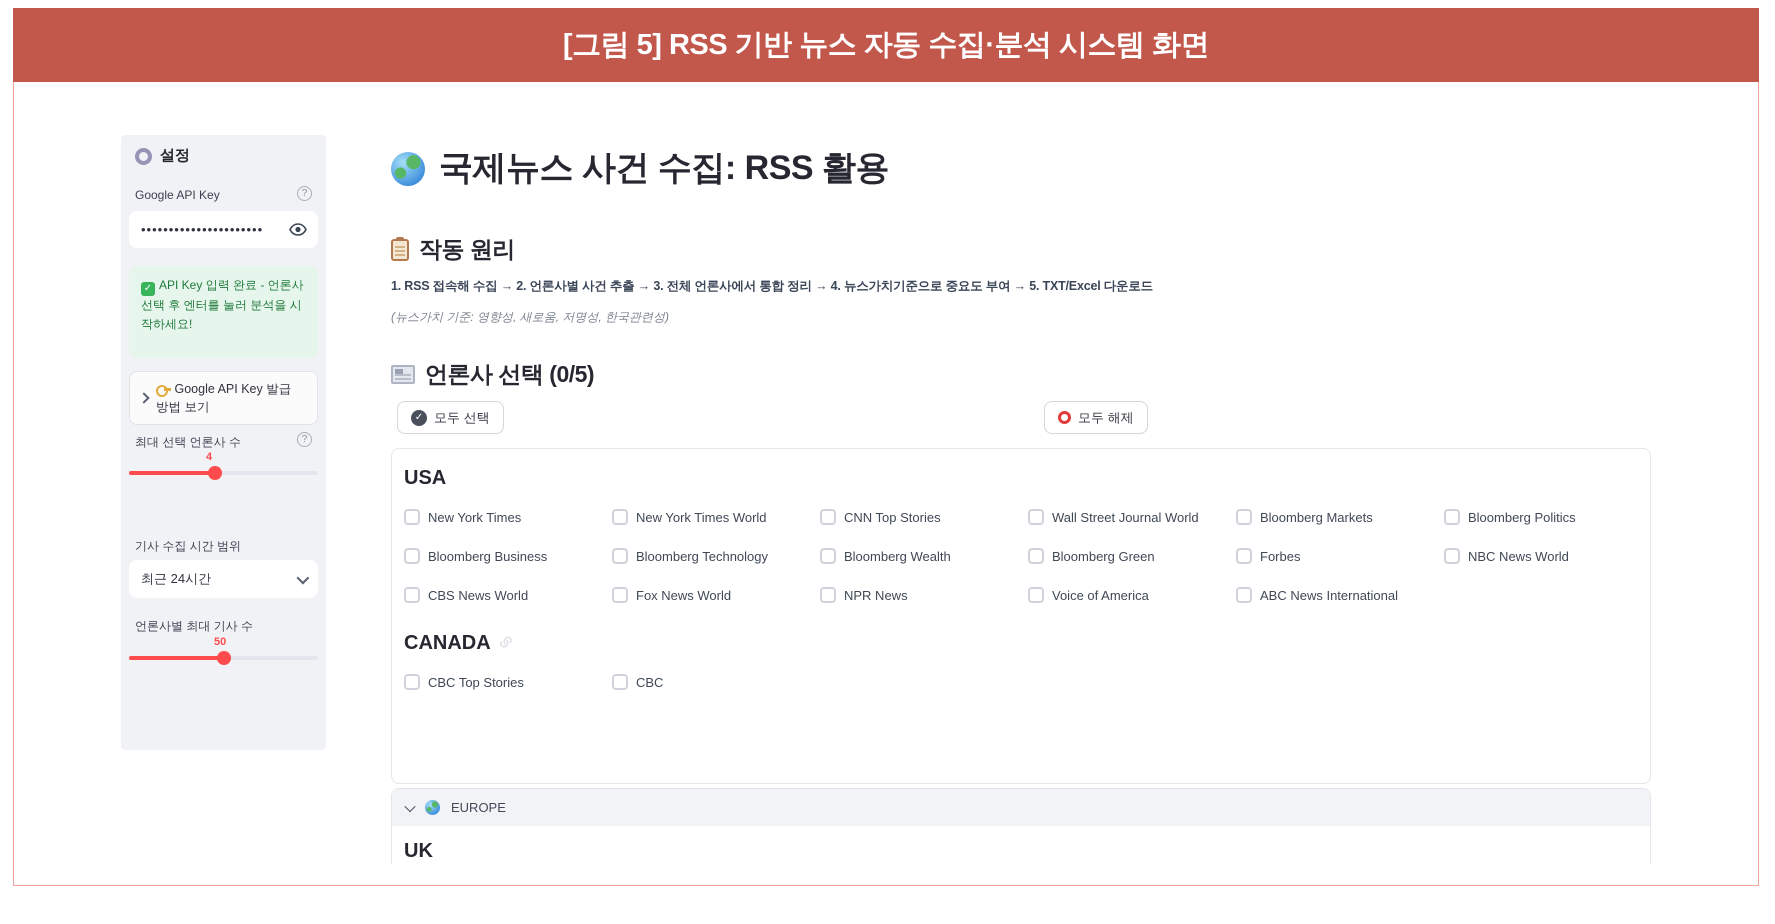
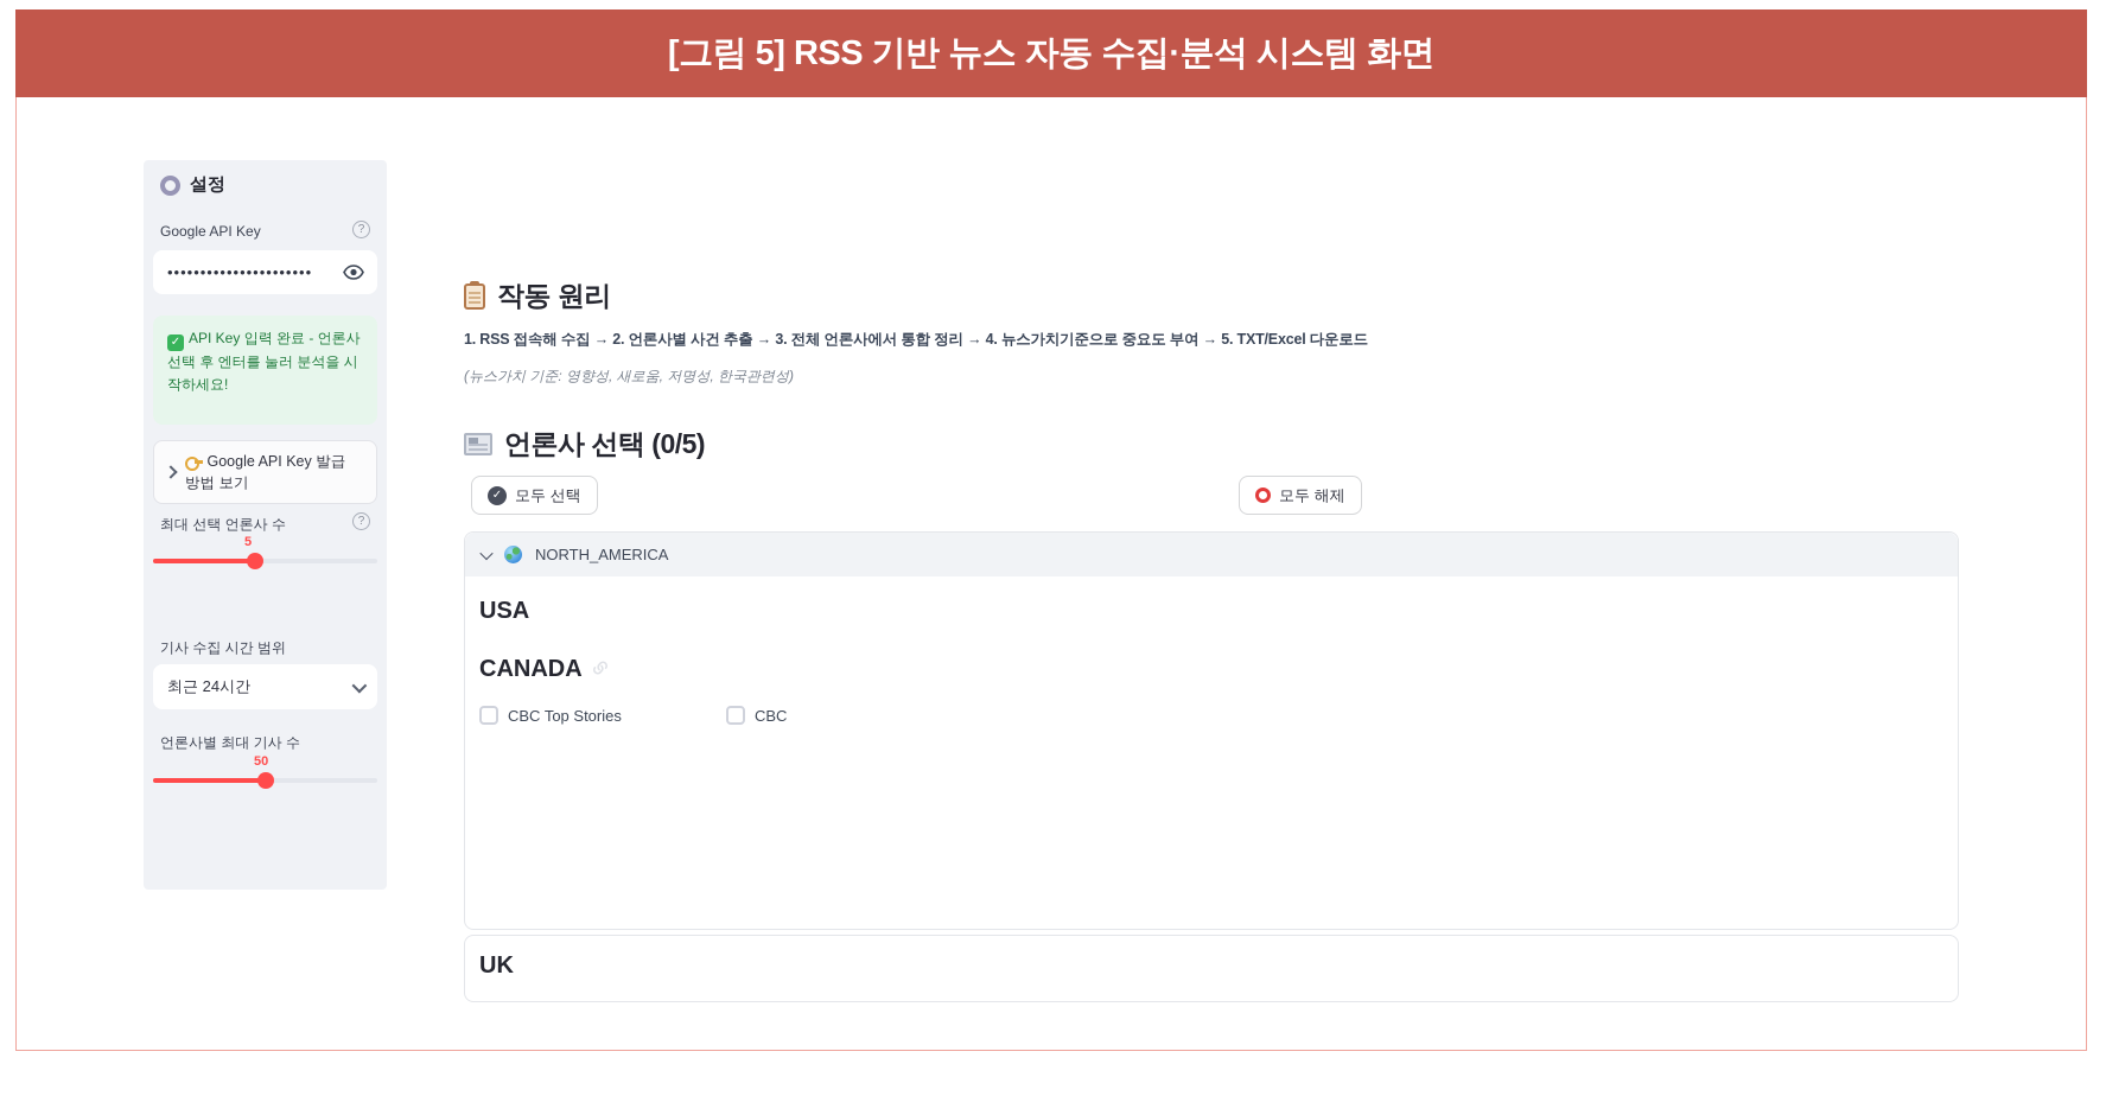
  [그림 5] RSS 기반 뉴스 자동 수집·분석 시스템 화면
  설정
  Google API Key
  ?
  ••••••••••••••••••••••
  API Key 입력 완료 - 언론사 선택 후 엔터를 눌러 분석을 시작하세요!
  Google API Key 발급 방법 보기
  최대 선택 언론사 수
  ?
- 4
+ 5
  기사 수집 시간 범위
  최근 24시간
  언론사별 최대 기사 수
  50
- 국제뉴스 사건 수집: RSS 활용
  작동 원리
  1. RSS 접속해 수집 → 2. 언론사별 사건 추출 → 3. 전체 언론사에서 통합 정리 → 4. 뉴스가치기준으로 중요도 부여 → 5. TXT/Excel 다운로드
  (뉴스가치 기준: 영향성, 새로움, 저명성, 한국관련성)
  언론사 선택 (0/5)
  모두 선택
  모두 해제
+ NORTH_AMERICA
  USA
- New York Times
- New York Times World
- CNN Top Stories
- Wall Street Journal World
- Bloomberg Markets
- Bloomberg Politics
- Bloomberg Business
- Bloomberg Technology
- Bloomberg Wealth
- Bloomberg Green
- Forbes
- NBC News World
- CBS News World
- Fox News World
- NPR News
- Voice of America
- ABC News International
  CANADA
  CBC Top Stories
  CBC
- EUROPE
  UK
